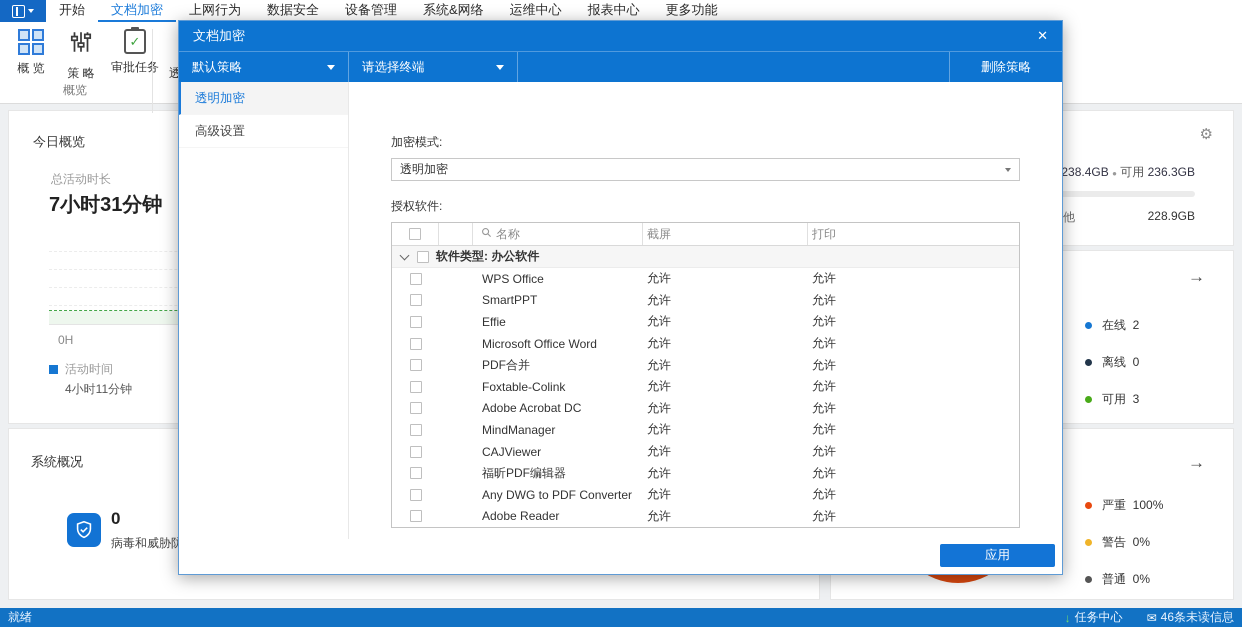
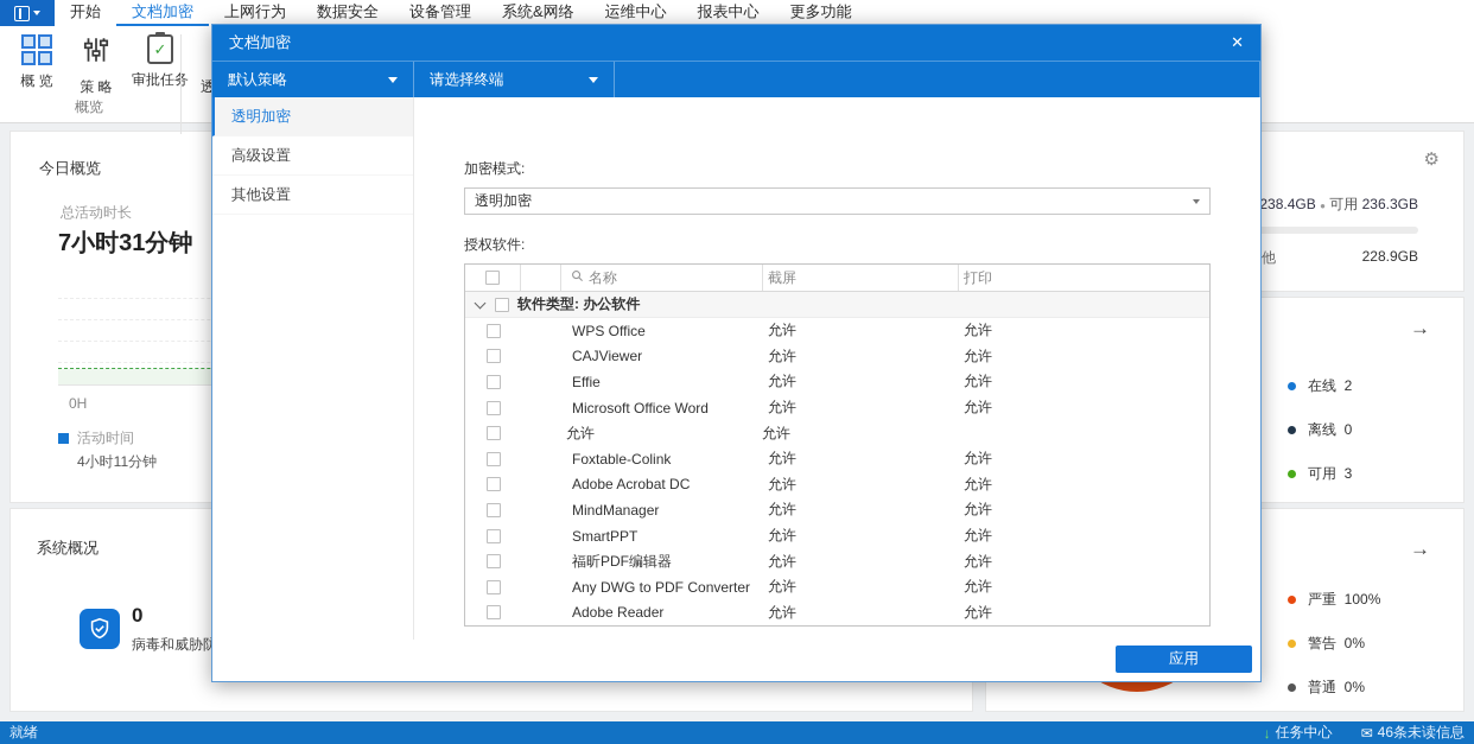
  开始
  文档加密
  上网行为
  数据安全
  设备管理
  系统&网络
  运维中心
  报表中心
  更多功能
  概 览
  策 略
  ✓
  审批任务
  概览
  今日概览
  总活动时长
  7小时31分钟
  0H
  活动时间
  4小时11分钟
  系统概况
  0
  病毒和威胁防
  ⚙
  238.4GB ● 可用 236.3GB
  228.9GB
  →
  在线 2
  离线 0
  可用 3
  →
  严重 100%
  警告 0%
  普通 0%
  文档加密
  ✕
  默认策略
  请选择终端
- 删除策略
  透明加密
  高级设置
+ 其他设置
  加密模式:
  透明加密
  授权软件:
  名称
  截屏
  打印
  软件类型: 办公软件
  WPS Office
  允许
  允许
- SmartPPT
+ CAJViewer
  允许
  允许
  Effie
  允许
  允许
  Microsoft Office Word
  允许
  允许
- PDF合并
  允许
  允许
  Foxtable-Colink
  允许
  允许
  Adobe Acrobat DC
  允许
  允许
  MindManager
  允许
  允许
- CAJViewer
+ SmartPPT
  允许
  允许
  福昕PDF编辑器
  允许
  允许
  Any DWG to PDF Converter
  允许
  允许
  Adobe Reader
  允许
  允许
  应用
  就绪
  ↓
  任务中心
  ✉
  46条未读信息
